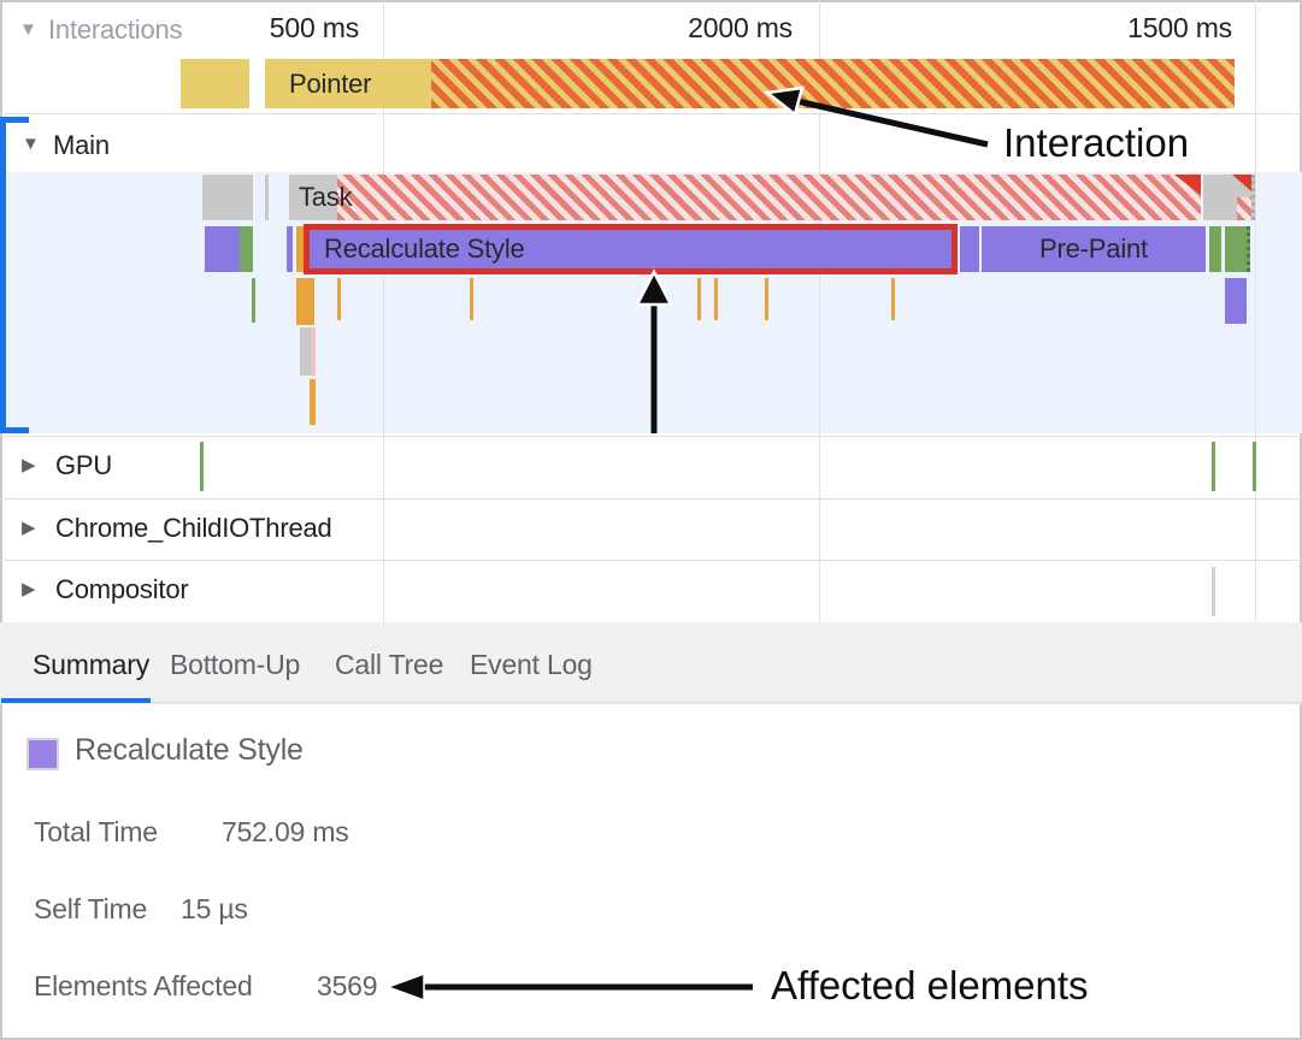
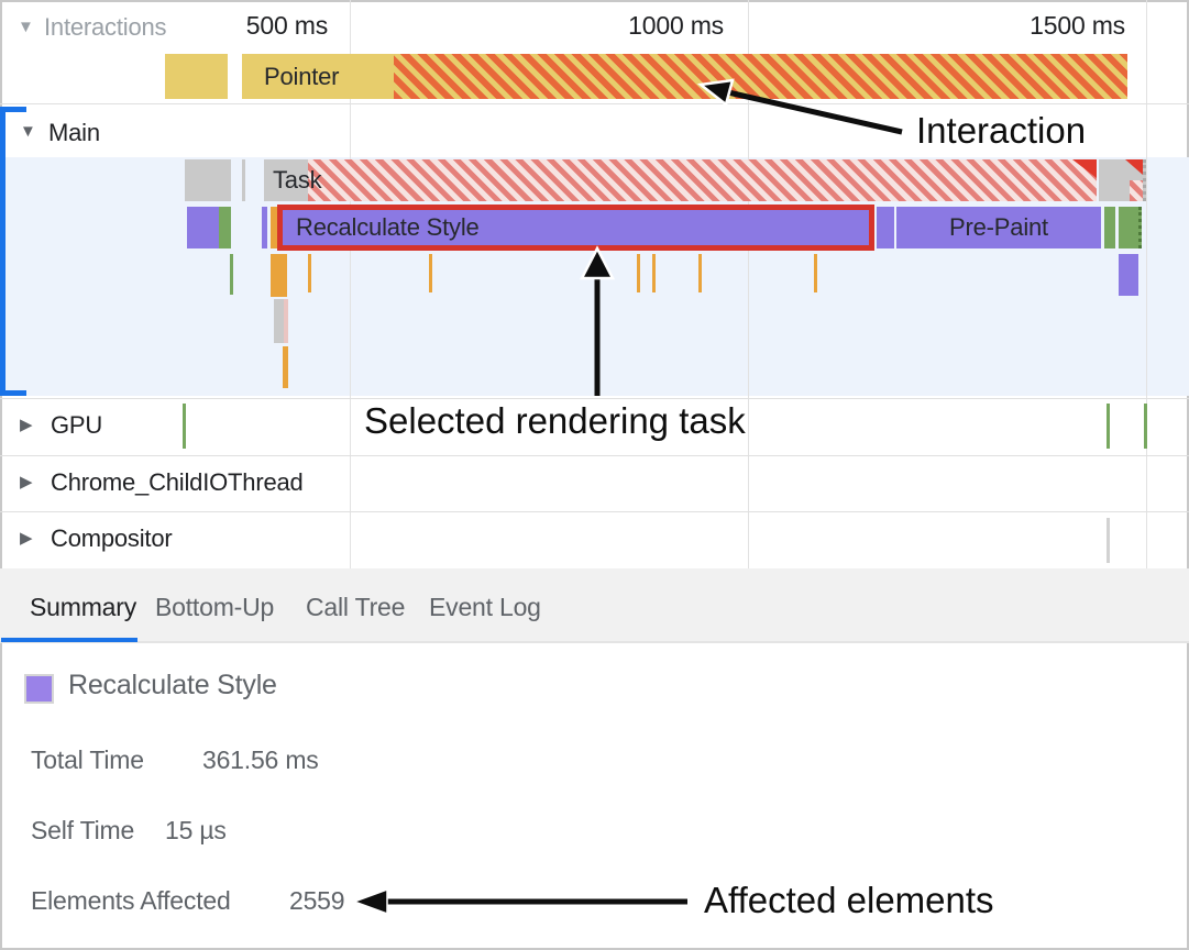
  500 ms
- 2000 ms
+ 1000 ms
  1500 ms
  ▼
  Interactions
  Pointer
  ▼
  Main
  Task
  Recalculate Style
  Pre-Paint
  ▶
  GPU
  ▶
  Chrome_ChildIOThread
  ▶
  Compositor
  Summary
  Bottom-Up
  Call Tree
  Event Log
  Recalculate Style
  Total Time
- 752.09 ms
+ 361.56 ms
  Self Time
  15 µs
  Elements Affected
- 3569
+ 2559
  Interaction
+ Selected rendering task
  Affected elements
